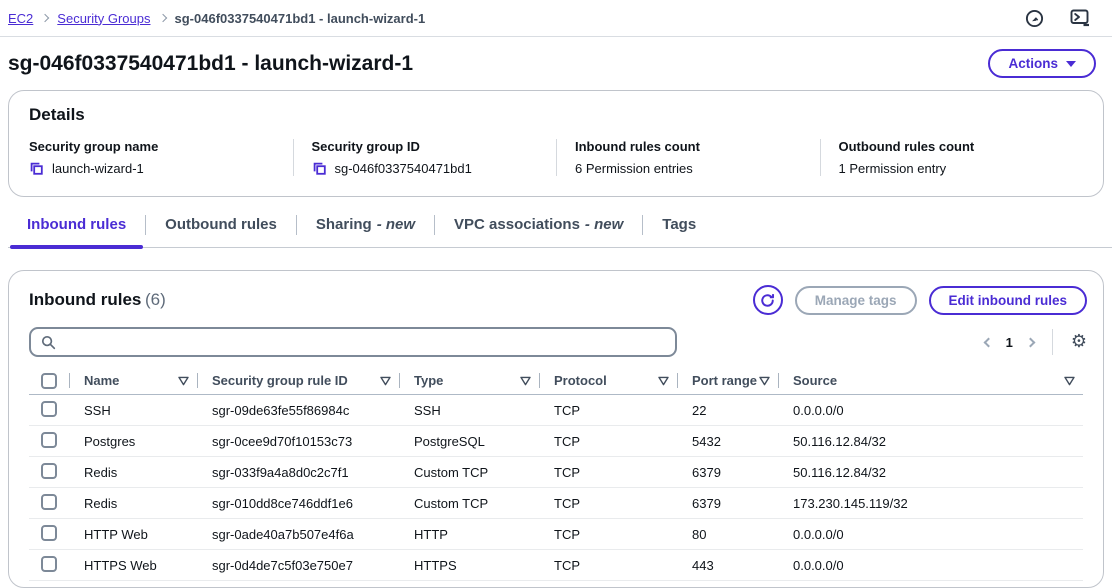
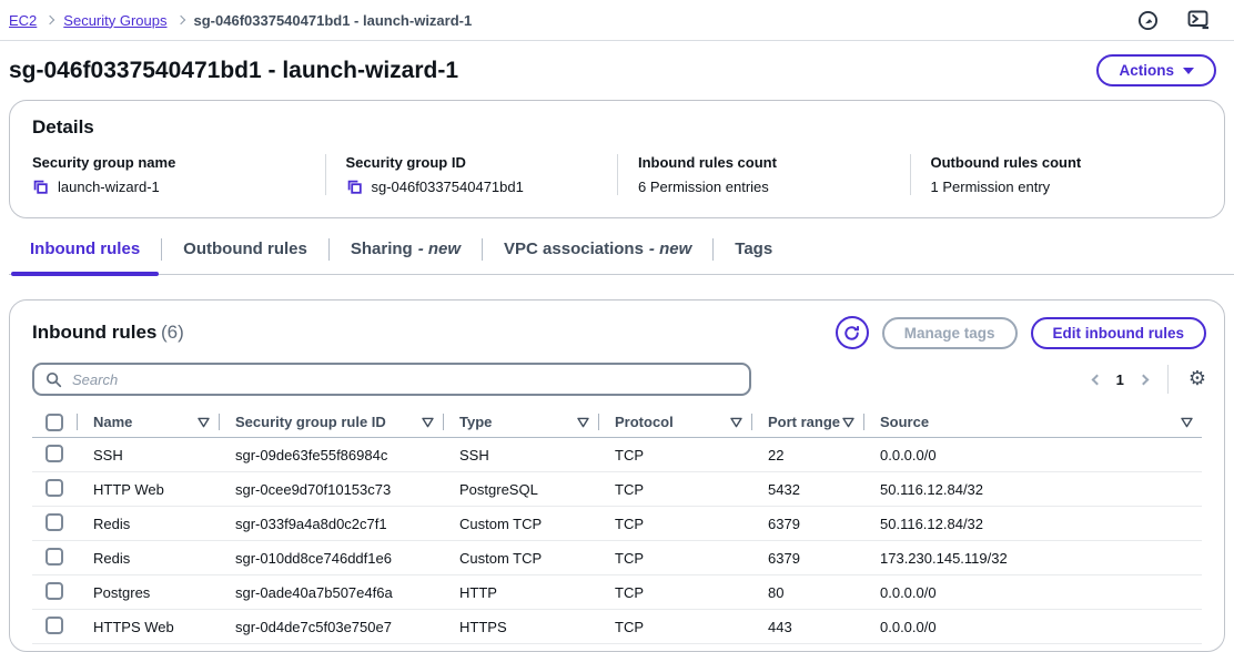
  EC2
  Security Groups
  sg-046f0337540471bd1 - launch-wizard-1
  sg-046f0337540471bd1 - launch-wizard-1
  Actions
  Details
  Security group name
  launch-wizard-1
  Security group ID
  sg-046f0337540471bd1
  Inbound rules count
  6 Permission entries
  Outbound rules count
  1 Permission entry
  Inbound rules
  Outbound rules
  Sharing
  - new
  VPC associations
  - new
  Tags
  Inbound rules (6)
  Manage tags
  Edit inbound rules
+ Search
  1
  ⚙
  Name
  Security group rule ID
  Type
  Protocol
  Port range
  Source
  SSH
  sgr-09de63fe55f86984c
  SSH
  TCP
  22
  0.0.0.0/0
- Postgres
+ HTTP Web
  sgr-0cee9d70f10153c73
  PostgreSQL
  TCP
  5432
  50.116.12.84/32
  Redis
  sgr-033f9a4a8d0c2c7f1
  Custom TCP
  TCP
  6379
  50.116.12.84/32
  Redis
  sgr-010dd8ce746ddf1e6
  Custom TCP
  TCP
  6379
  173.230.145.119/32
- HTTP Web
+ Postgres
  sgr-0ade40a7b507e4f6a
  HTTP
  TCP
  80
  0.0.0.0/0
  HTTPS Web
  sgr-0d4de7c5f03e750e7
  HTTPS
  TCP
  443
  0.0.0.0/0
